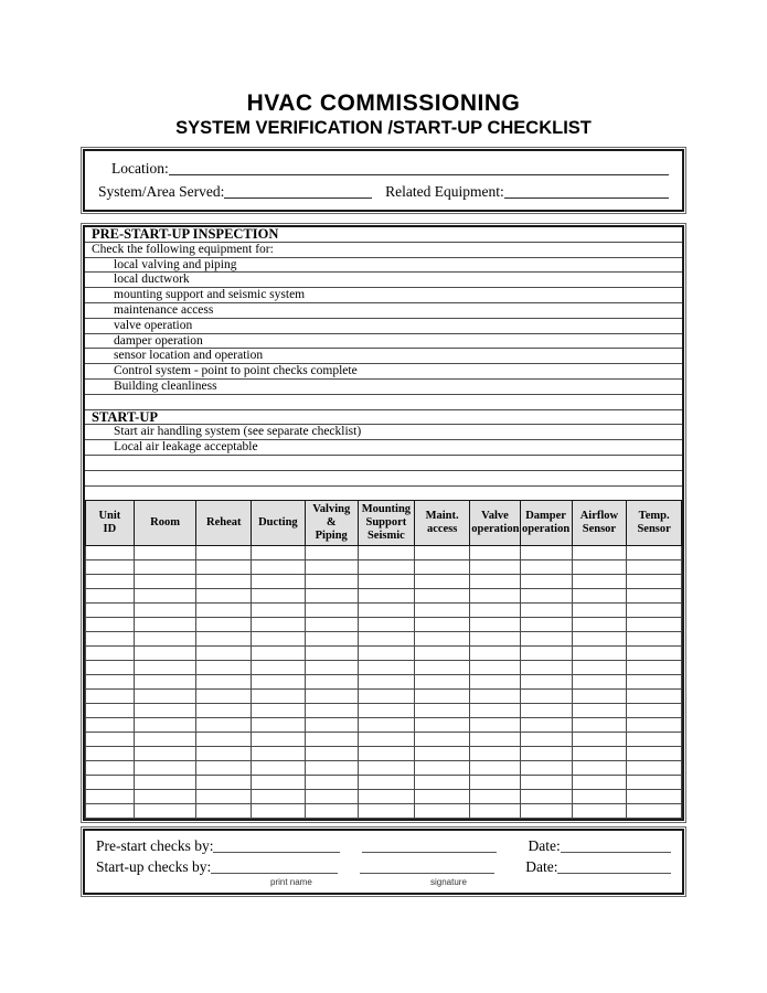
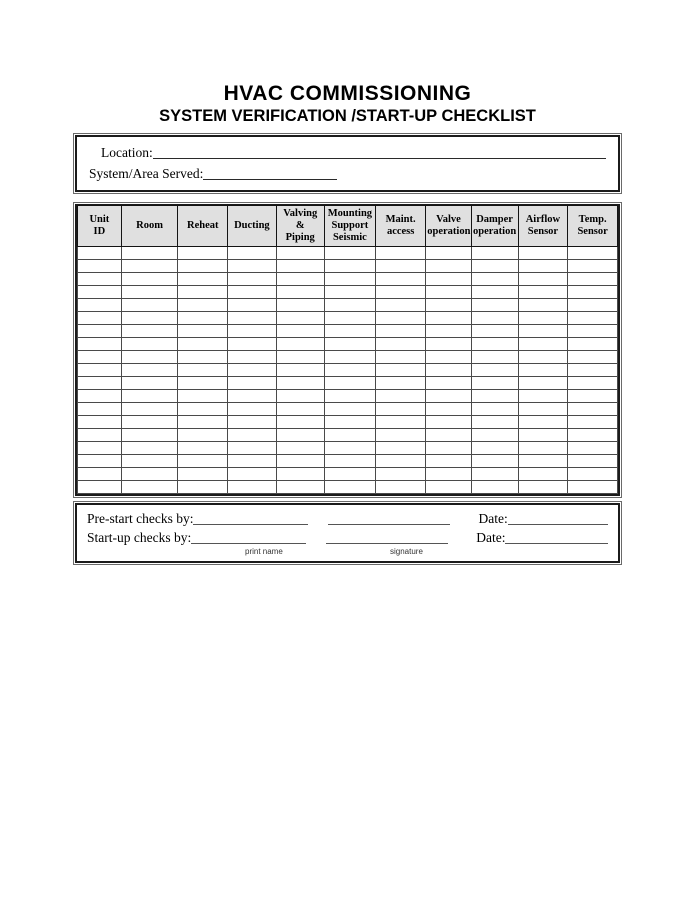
  HVAC COMMISSIONING
  SYSTEM VERIFICATION /START-UP CHECKLIST
  Location:
  System/Area Served:
- Related Equipment:
- PRE-START-UP INSPECTION
- Check the following equipment for:
- local valving and piping
- local ductwork
- mounting support and seismic system
- maintenance access
- valve operation
- damper operation
- sensor location and operation
- Control system - point to point checks complete
- Building cleanliness
- START-UP
- Start air handling system (see separate checklist)
- Local air leakage acceptable
  Unit ID	Room	Reheat	Ducting	Valving & Piping	Mounting Support Seismic	Maint. access	Valve operation	Damper operation	Airflow Sensor	Temp. Sensor
  Pre-start checks by:
  Date:
  Start-up checks by:
  Date:
  print name
  signature
